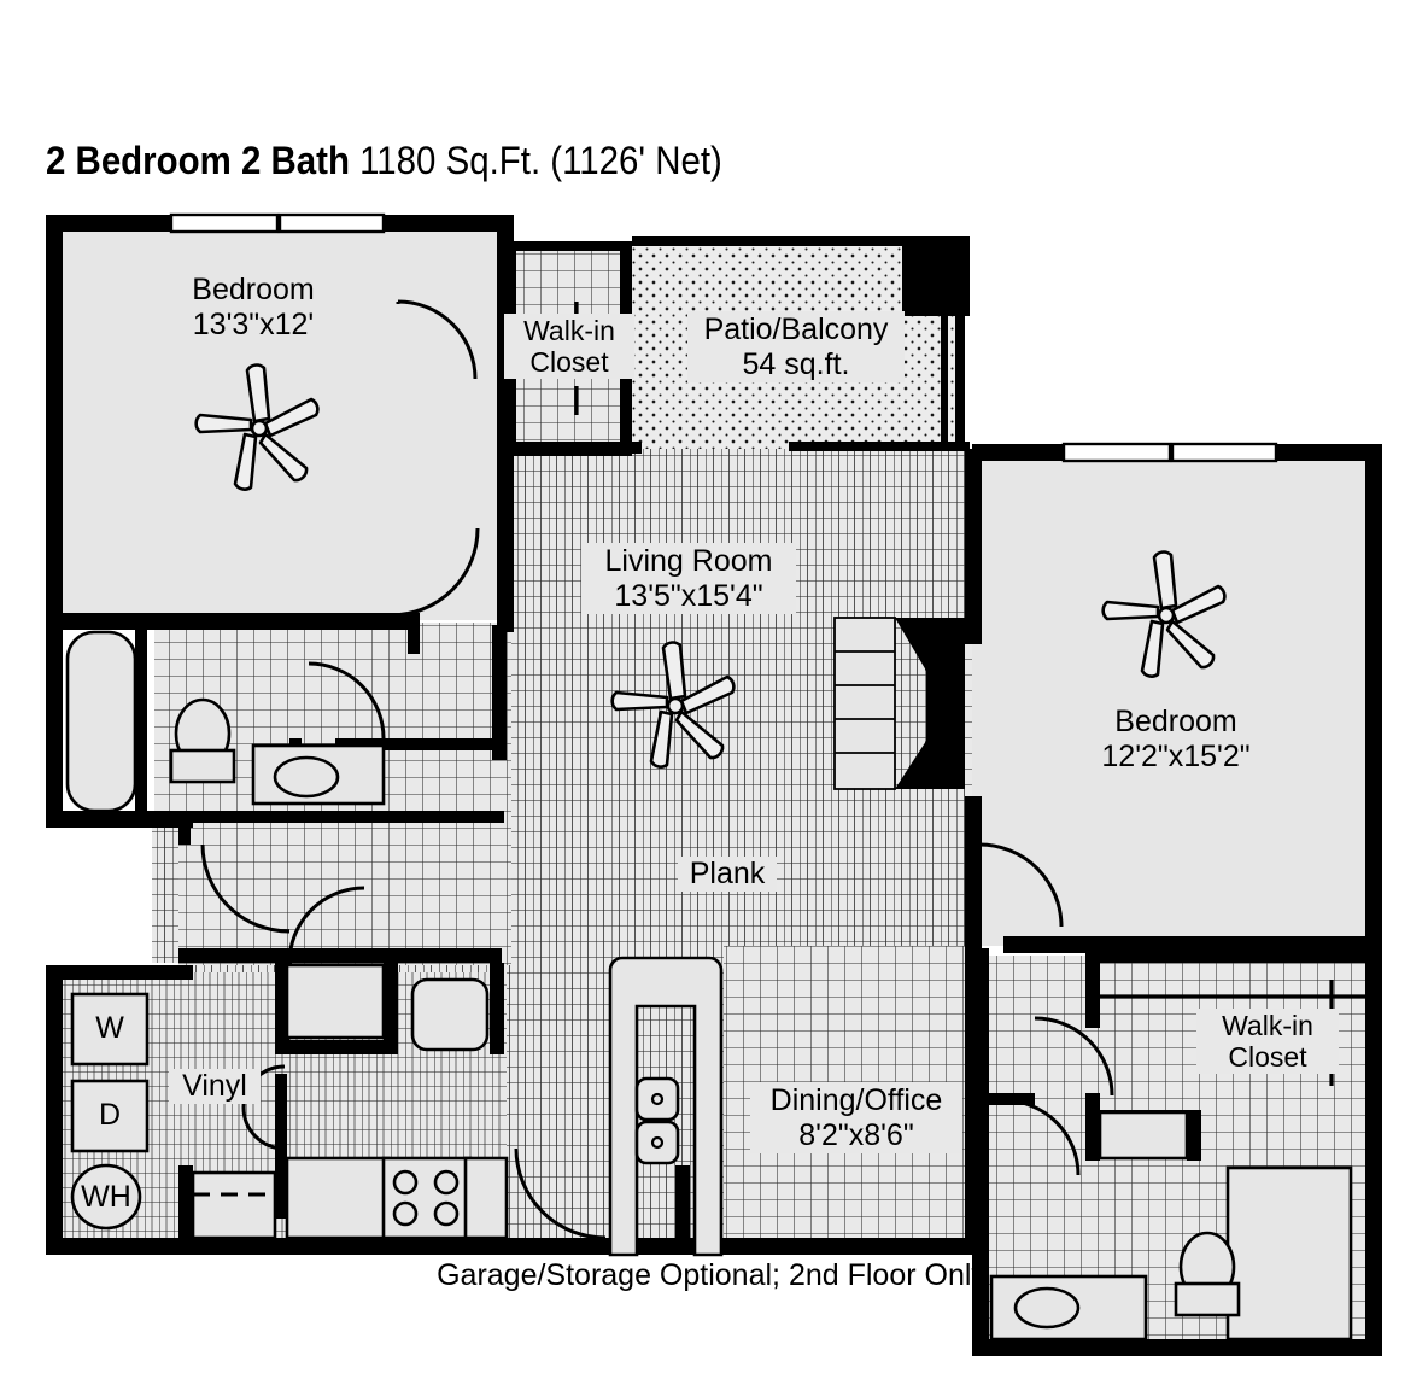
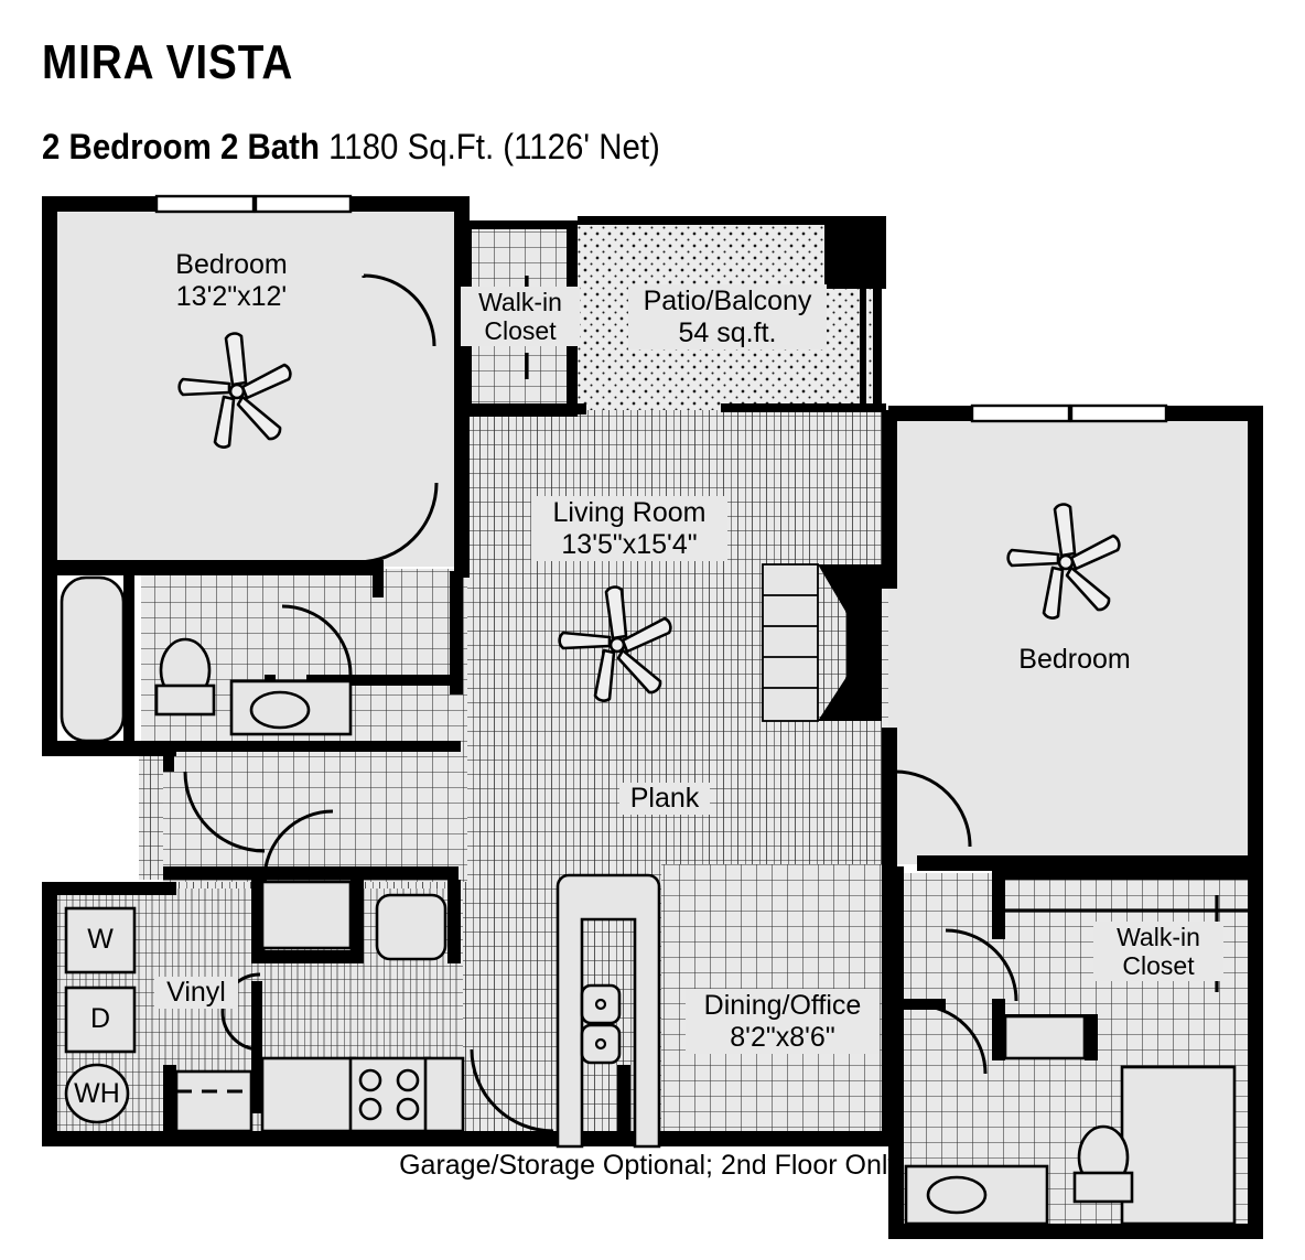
+ MIRA VISTA
  2 Bedroom 2 Bath 1180 Sq.Ft. (1126' Net)
  Bedroom
- 13'3"x12'
+ 13'2"x12'
  Walk-in
  Closet
  Patio/Balcony
  54 sq.ft.
  Living Room
  13'5"x15'4"
  Bedroom
- 12'2"x15'2"
  Plank
  Vinyl
  Dining/Office
  8'2"x8'6"
  Walk-in
  Closet
  W
  D
  WH
  Garage/Storage Optional; 2nd Floor Only
